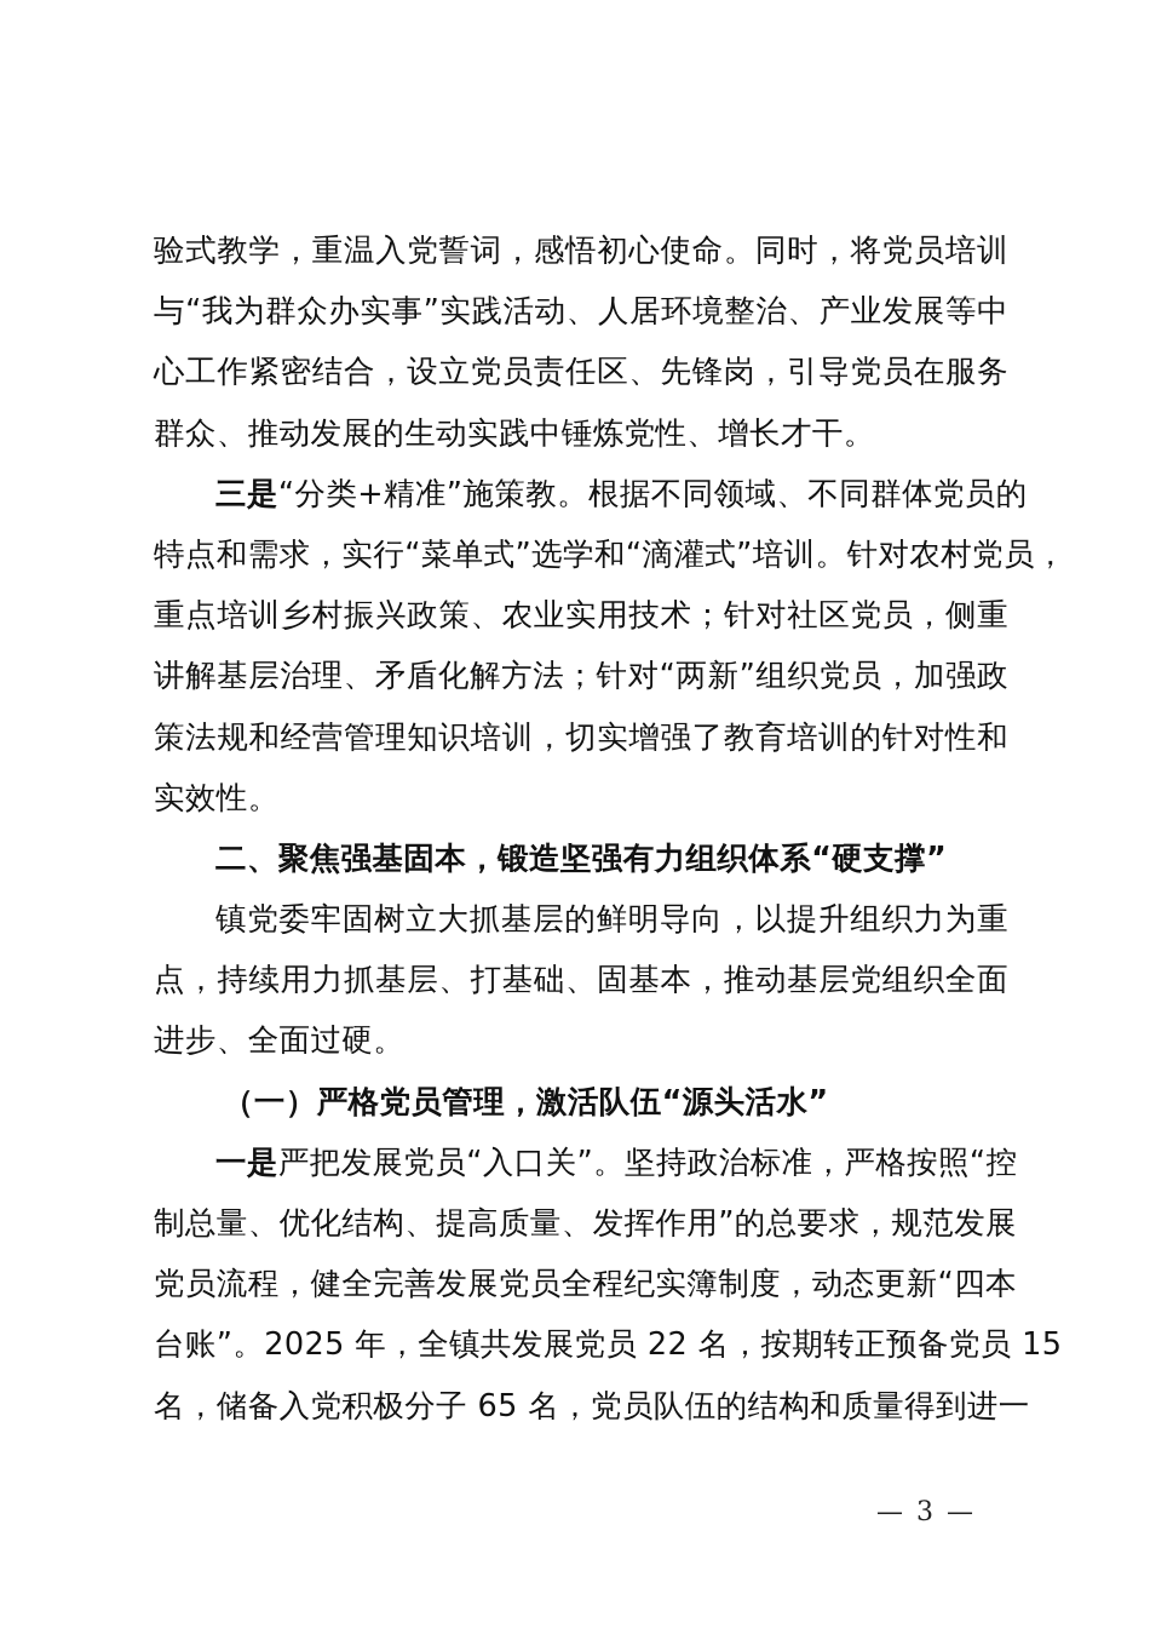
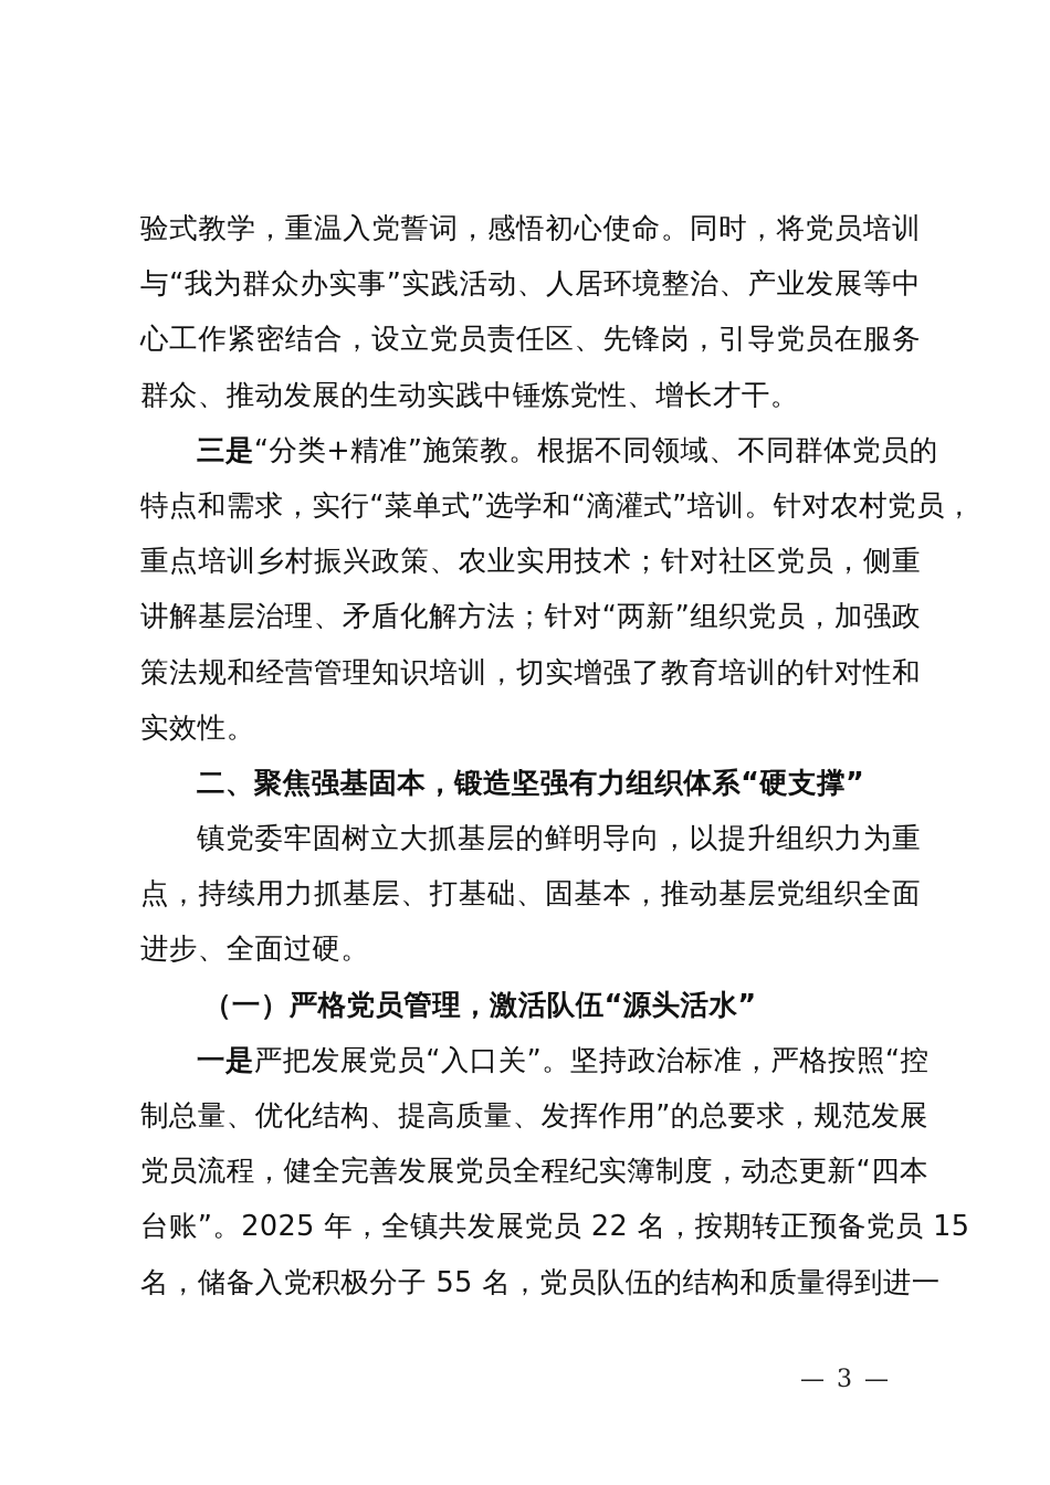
  验式教学，重温入党誓词，感悟初心使命。同时，将党员培训
  与“我为群众办实事”实践活动、人居环境整治、产业发展等中
  心工作紧密结合，设立党员责任区、先锋岗，引导党员在服务
  群众、推动发展的生动实践中锤炼党性、增长才干。
  三是“分类+精准”施策教。根据不同领域、不同群体党员的
  特点和需求，实行“菜单式”选学和“滴灌式”培训。针对农村党员，
  重点培训乡村振兴政策、农业实用技术；针对社区党员，侧重
  讲解基层治理、矛盾化解方法；针对“两新”组织党员，加强政
  策法规和经营管理知识培训，切实增强了教育培训的针对性和
  实效性。
  二、聚焦强基固本，锻造坚强有力组织体系“硬支撑”
  镇党委牢固树立大抓基层的鲜明导向，以提升组织力为重
  点，持续用力抓基层、打基础、固基本，推动基层党组织全面
  进步、全面过硬。
  （一）严格党员管理，激活队伍“源头活水”
  一是严把发展党员“入口关”。坚持政治标准，严格按照“控
  制总量、优化结构、提高质量、发挥作用”的总要求，规范发展
  党员流程，健全完善发展党员全程纪实簿制度，动态更新“四本
  台账”。2025 年，全镇共发展党员 22 名，按期转正预备党员 15
- 名，储备入党积极分子 65 名，党员队伍的结构和质量得到进一
+ 名，储备入党积极分子 55 名，党员队伍的结构和质量得到进一
  — 3 —
